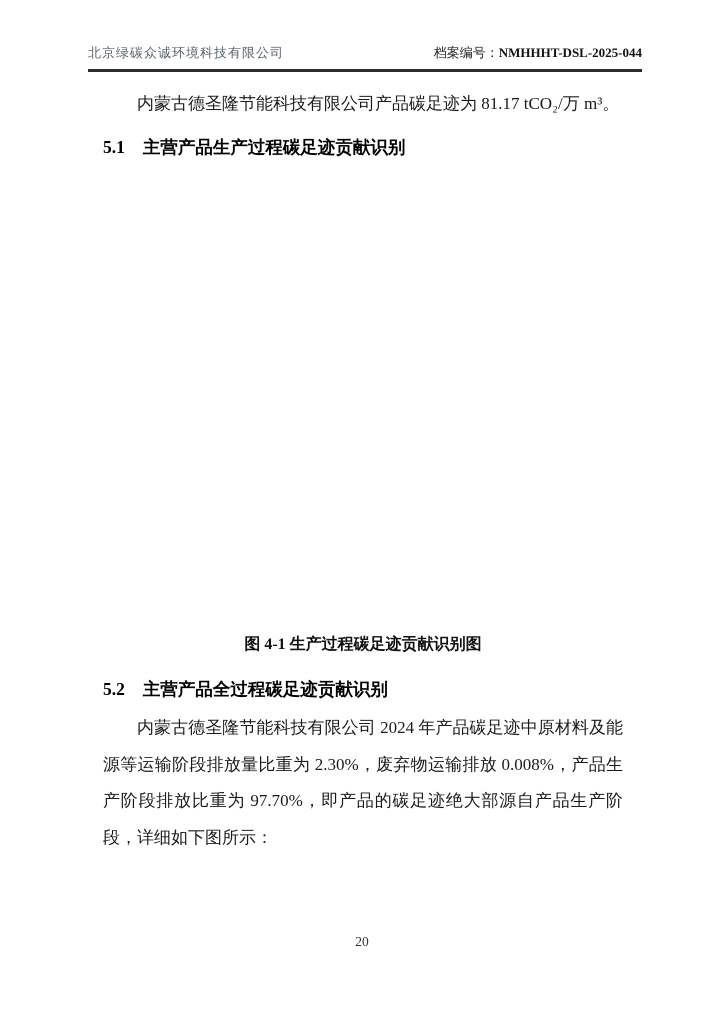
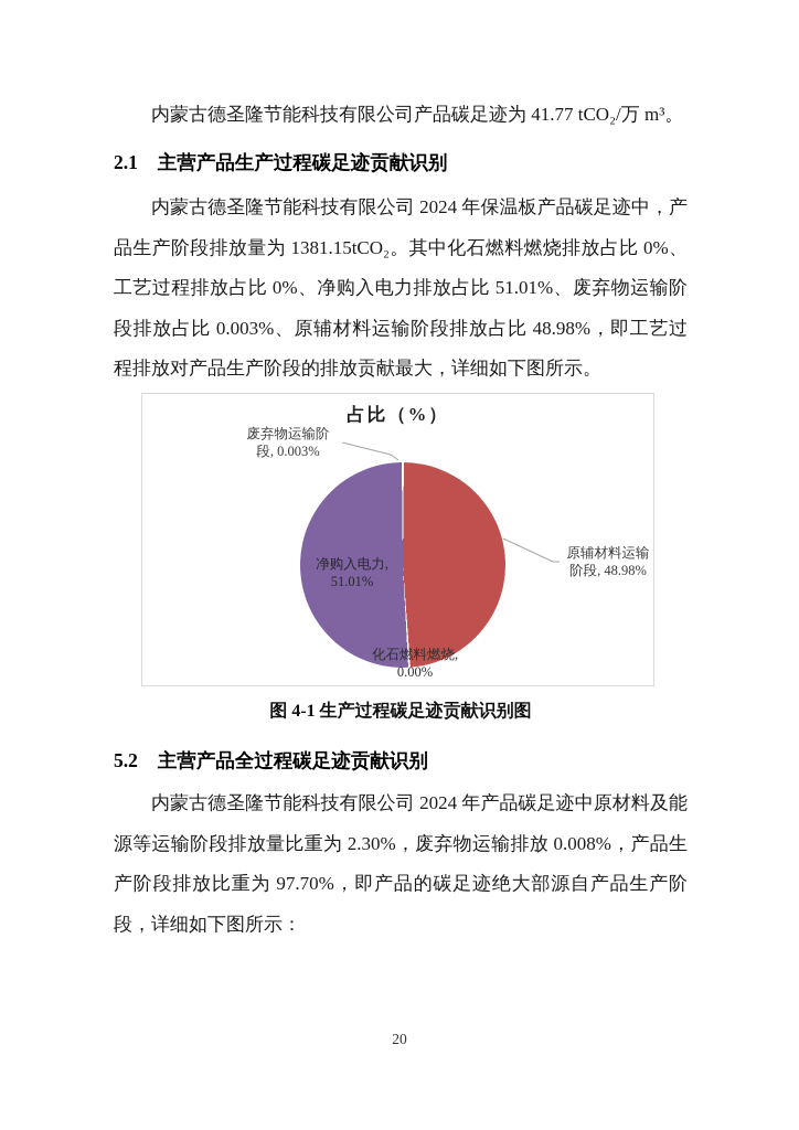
- 北京绿碳众诚环境科技有限公司
- 档案编号：NMHHHT-DSL-2025-044
- 内蒙古德圣隆节能科技有限公司产品碳足迹为 81.17 tCO₂/万 m³。
+ 内蒙古德圣隆节能科技有限公司产品碳足迹为 41.77 tCO₂/万 m³。
- 5.1 主营产品生产过程碳足迹贡献识别
+ 2.1 主营产品生产过程碳足迹贡献识别
+ 内蒙古德圣隆节能科技有限公司 2024 年保温板产品碳足迹中，产品生产阶段排放量为 1381.15tCO₂。其中化石燃料燃烧排放占比 0%、工艺过程排放占比 0%、净购入电力排放占比 51.01%、废弃物运输阶段排放占比 0.003%、原辅材料运输阶段排放占比 48.98%，即工艺过程排放对产品生产阶段的排放贡献最大，详细如下图所示。
+ 占比（%）
+ 废弃物运输阶
+ 段, 0.003%
+ 原辅材料运输
+ 阶段, 48.98%
+ 净购入电力,
+ 51.01%
+ 化石燃料燃烧,
+ 0.00%
  图 4-1 生产过程碳足迹贡献识别图
  5.2 主营产品全过程碳足迹贡献识别
  内蒙古德圣隆节能科技有限公司 2024 年产品碳足迹中原材料及能源等运输阶段排放量比重为 2.30%，废弃物运输排放 0.008%，产品生产阶段排放比重为 97.70%，即产品的碳足迹绝大部源自产品生产阶段，详细如下图所示：
  20
